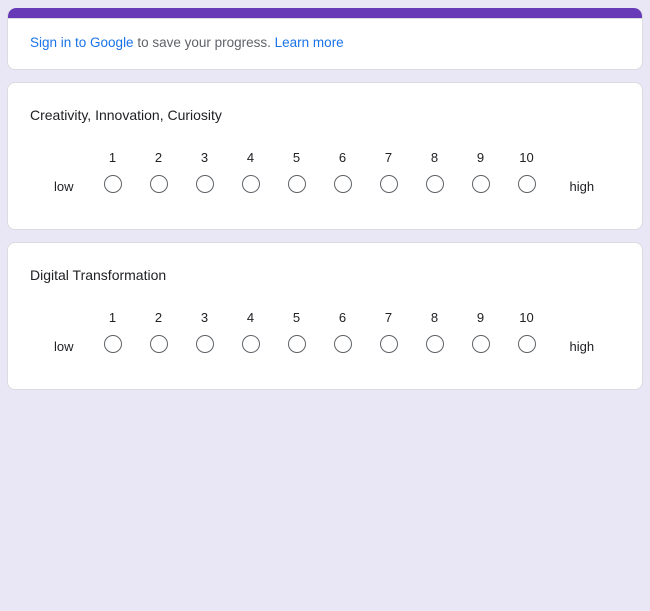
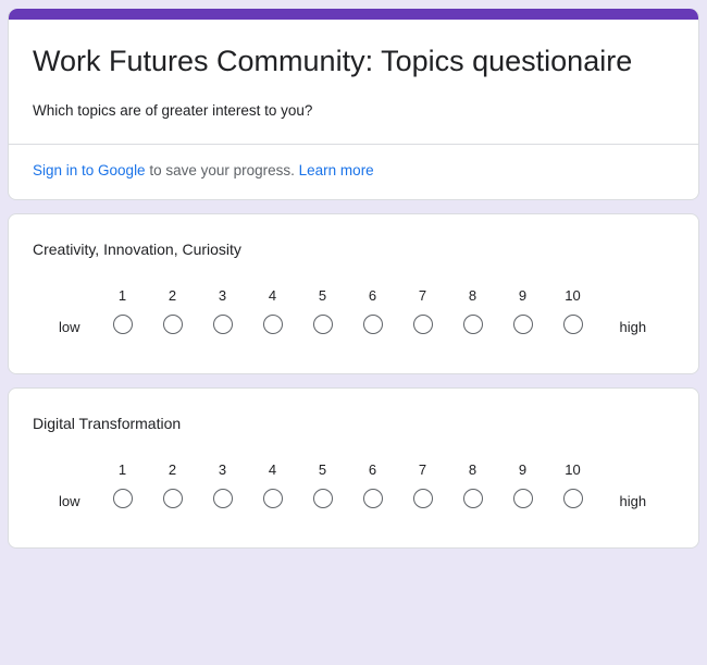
+ Work Futures Community: Topics questionaire
+ Which topics are of greater interest to you?
  Sign in to Google to save your progress. Learn more
  Creativity, Innovation, Curiosity
  	1	2	3	4	5	6	7	8	9	10
  low											high
  Digital Transformation
  	1	2	3	4	5	6	7	8	9	10
  low											high
